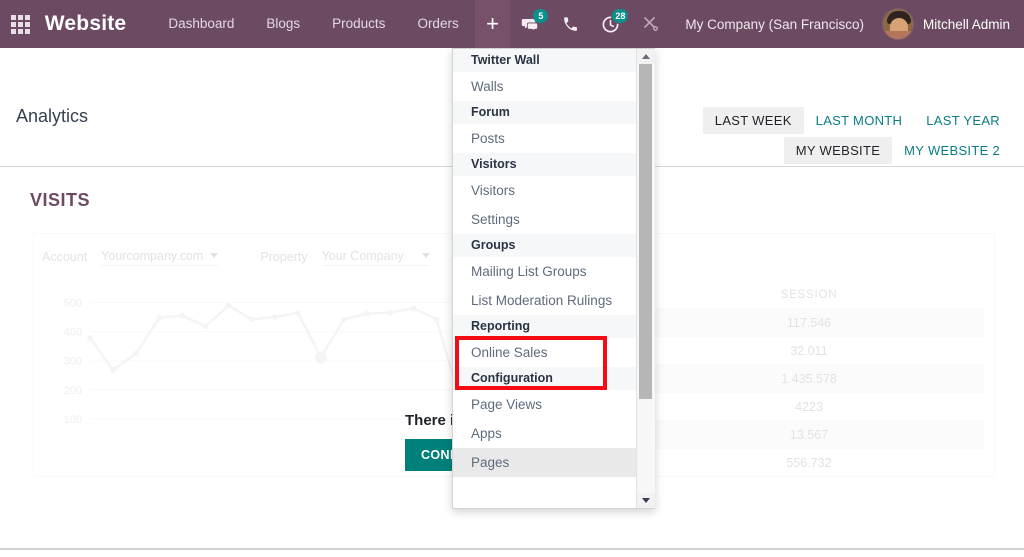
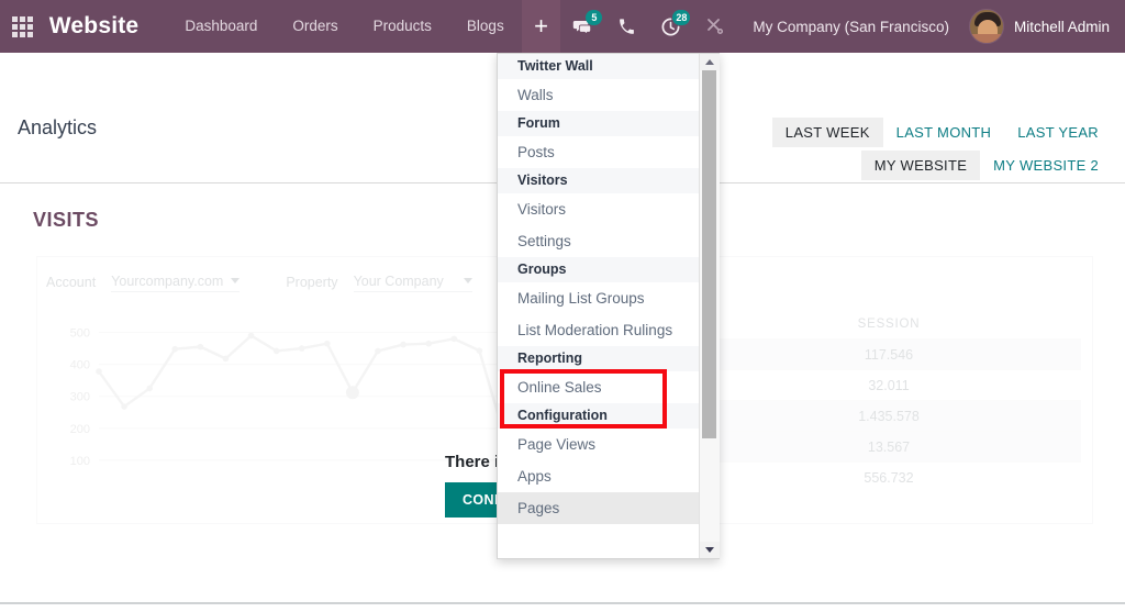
  Website
  Dashboard
- Blogs
+ Orders
  Products
- Orders
+ Blogs
  +
  5
  28
  My Company (San Francisco)
  Mitchell Admin
  Analytics
  LAST WEEK
  LAST MONTH
  LAST YEAR
  MY WEBSITE
  MY WEBSITE 2
  VISITS
  Account
  Yourcompany.com
  Property
  Your Company
  SESSION
  117.546
  32.011
  1.435.578
- 4223
  13.567
  556.732
  CON
  Twitter Wall
  Walls
  Forum
  Posts
  Visitors
  Visitors
  Settings
  Groups
  Mailing List Groups
  List Moderation Rulings
  Reporting
  Online Sales
  Configuration
  Page Views
  Apps
  Pages
